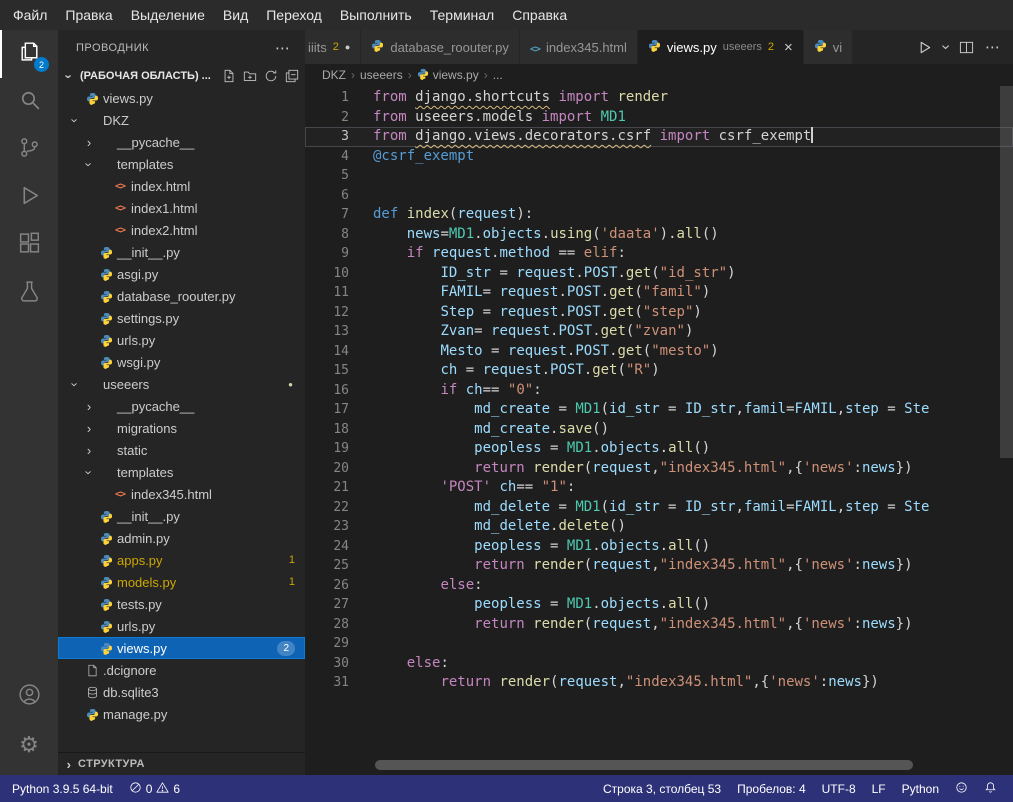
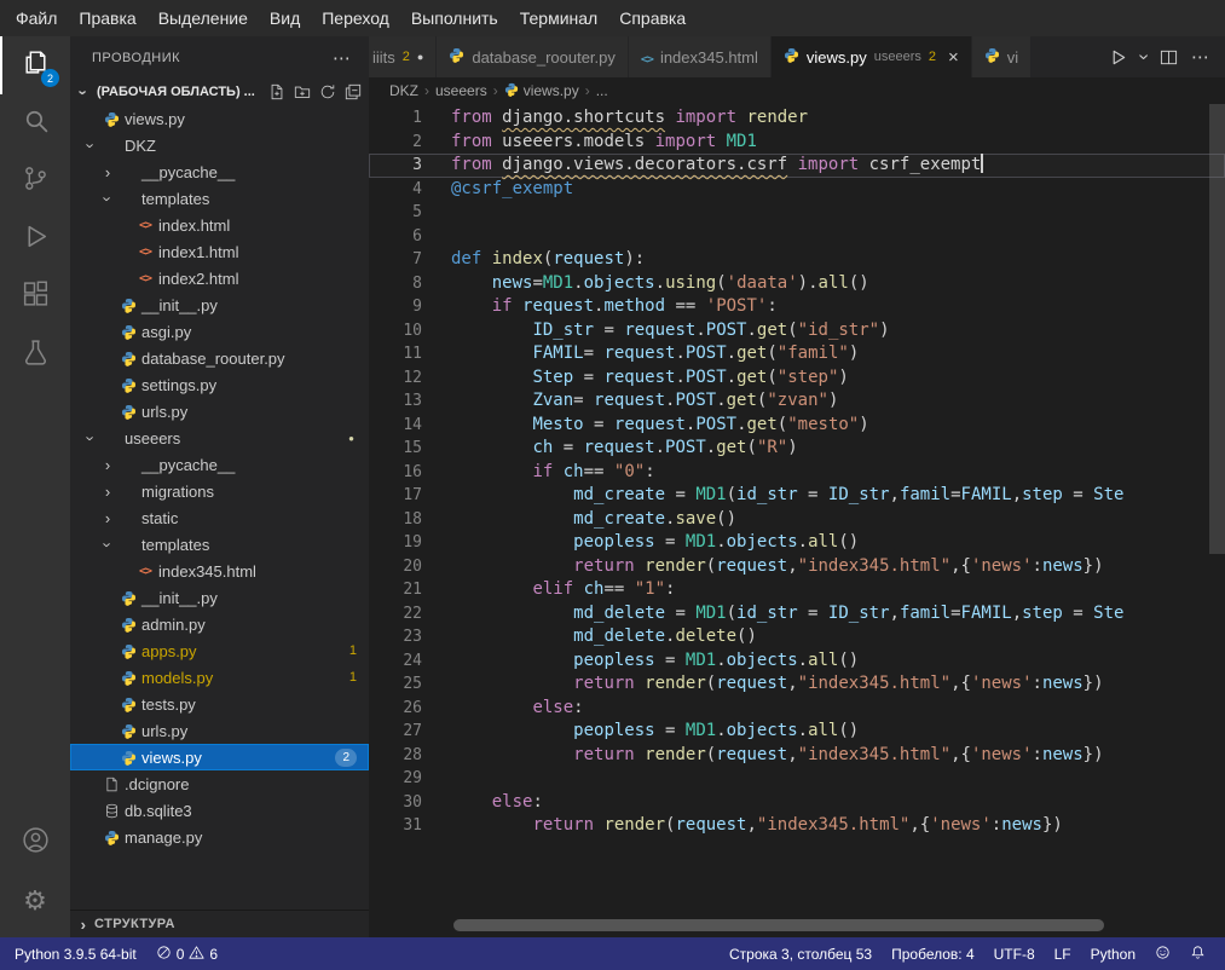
  Файл
  Правка
  Выделение
  Вид
  Переход
  Выполнить
  Терминал
  Справка
  2
  ⚙
  ПРОВОДНИК
  ⋯
  (РАБОЧАЯ ОБЛАСТЬ) ...
  views.py
  DKZ
  ›
  __pycache__
  templates
  <>
  index.html
  <>
  index1.html
  <>
  index2.html
  __init__.py
  asgi.py
  database_roouter.py
  settings.py
  urls.py
- wsgi.py
  useeers
  ●
  ›
  __pycache__
  ›
  migrations
  ›
  static
  templates
  <>
  index345.html
  __init__.py
  admin.py
  apps.py
  1
  models.py
  1
  tests.py
  urls.py
  views.py
  2
  .dcignore
  db.sqlite3
  manage.py
  ›
  СТРУКТУРА
  iiits
  2
  ●
  database_roouter.py
  <>
  index345.html
  views.py
  useeers
  2
  ×
  vi
  ⋯
  DKZ
  ›
  useeers
  ›
  views.py
  ›
  ...
  1
  from django.shortcuts import render
  2
  from useeers.models import MD1
  3
  from django.views.decorators.csrf import csrf_exempt
  4
  @csrf_exempt
  5
  6
  7
  def index(request):
  8
  news=MD1.objects.using('daata').all()
  9
- if request.method == elif:
+ if request.method == 'POST':
  10
  ID_str = request.POST.get("id_str")
  11
  FAMIL= request.POST.get("famil")
  12
  Step = request.POST.get("step")
  13
  Zvan= request.POST.get("zvan")
  14
  Mesto = request.POST.get("mesto")
  15
  ch = request.POST.get("R")
  16
  if ch== "0":
  17
  md_create = MD1(id_str = ID_str,famil=FAMIL,step = Ste
  18
  md_create.save()
  19
  peopless = MD1.objects.all()
  20
  return render(request,"index345.html",{'news':news})
  21
- 'POST' ch== "1":
+ elif ch== "1":
  22
  md_delete = MD1(id_str = ID_str,famil=FAMIL,step = Ste
  23
  md_delete.delete()
  24
  peopless = MD1.objects.all()
  25
  return render(request,"index345.html",{'news':news})
  26
  else:
  27
  peopless = MD1.objects.all()
  28
  return render(request,"index345.html",{'news':news})
  29
  30
  else:
  31
  return render(request,"index345.html",{'news':news})
  Python 3.9.5 64-bit
  0
  6
  Строка 3, столбец 53
  Пробелов: 4
  UTF-8
  LF
  Python
